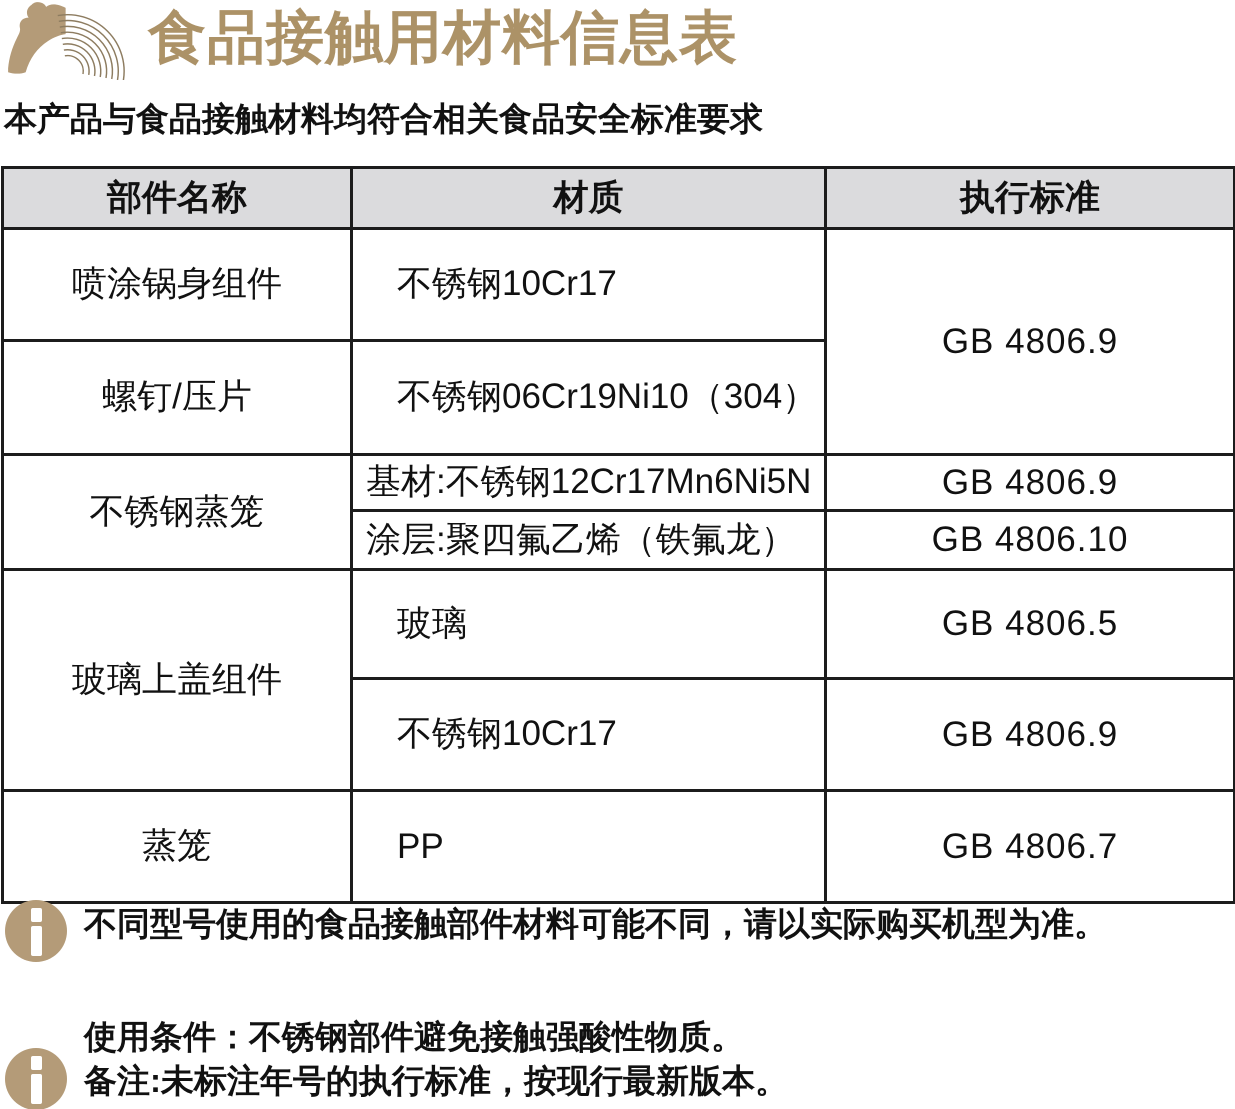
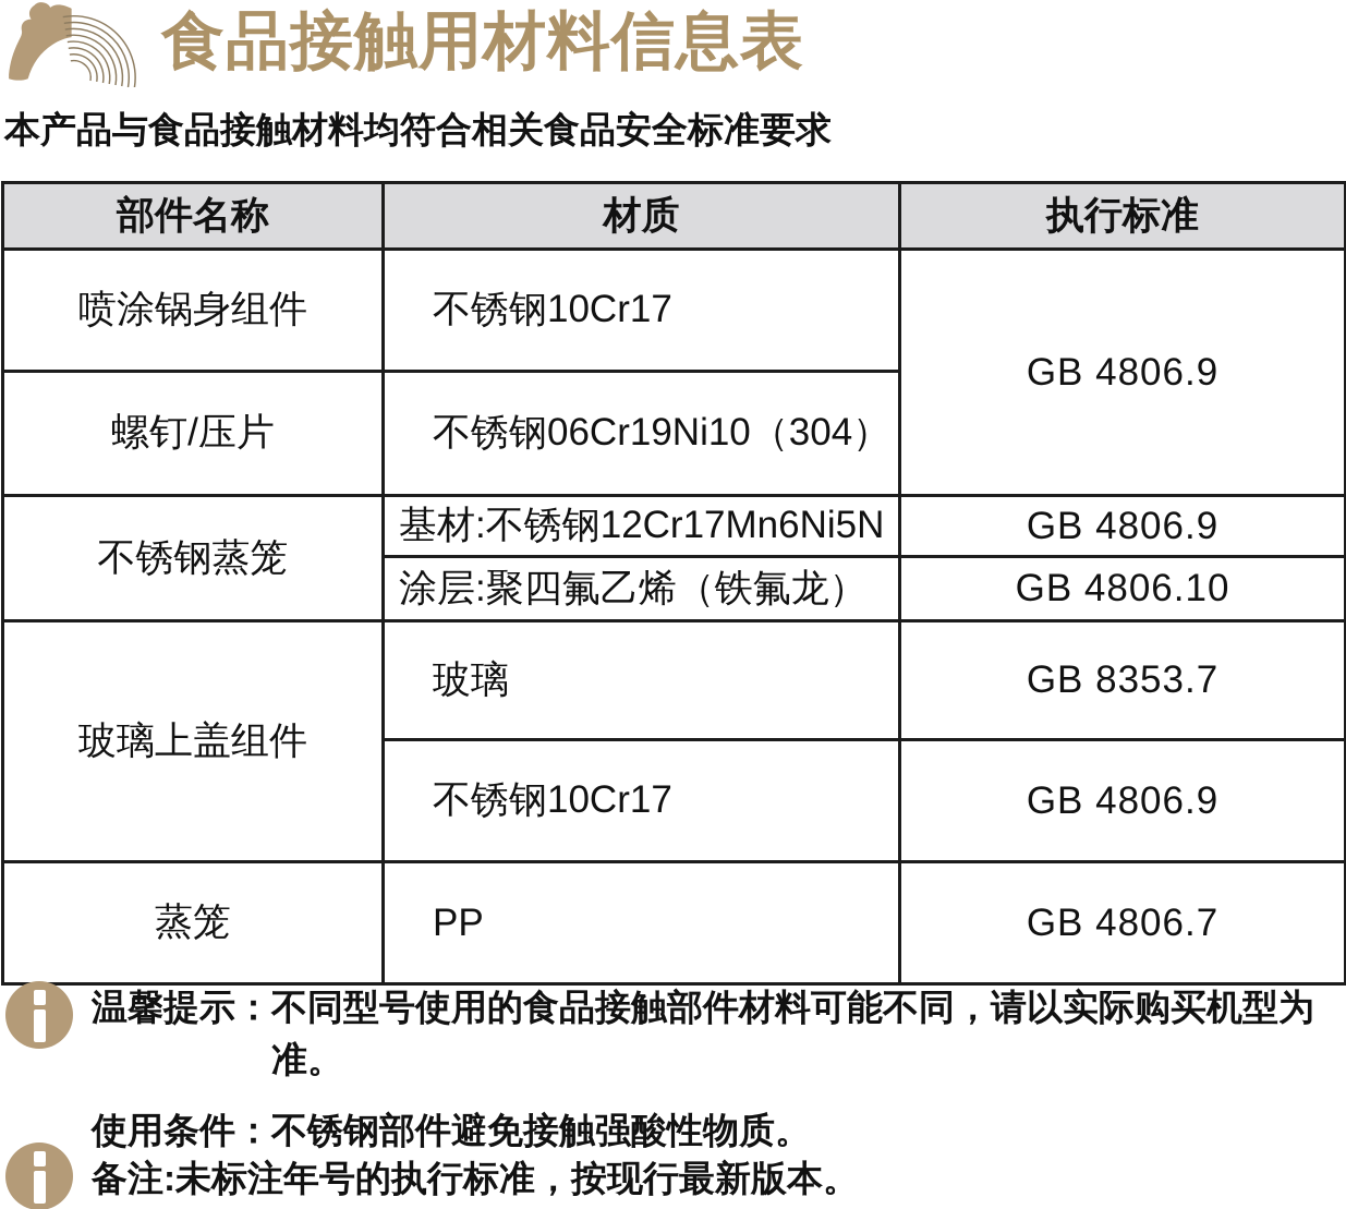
  食品接触用材料信息表
  本产品与食品接触材料均符合相关食品安全标准要求
  部件名称	材质	执行标准
  喷涂锅身组件	不锈钢10Cr17	GB 4806.9
  螺钉/压片	不锈钢06Cr19Ni10（304）
  不锈钢蒸笼	基材:不锈钢12Cr17Mn6Ni5N	GB 4806.9
  涂层:聚四氟乙烯（铁氟龙）	GB 4806.10
- 玻璃上盖组件	玻璃	GB 4806.5
+ 玻璃上盖组件	玻璃	GB 8353.7
  不锈钢10Cr17	GB 4806.9
  蒸笼	PP	GB 4806.7
+ 温馨提示：
  不同型号使用的食品接触部件材料可能不同，请以实际购买机型为准。
  使用条件：不锈钢部件避免接触强酸性物质。
  备注:未标注年号的执行标准，按现行最新版本。
